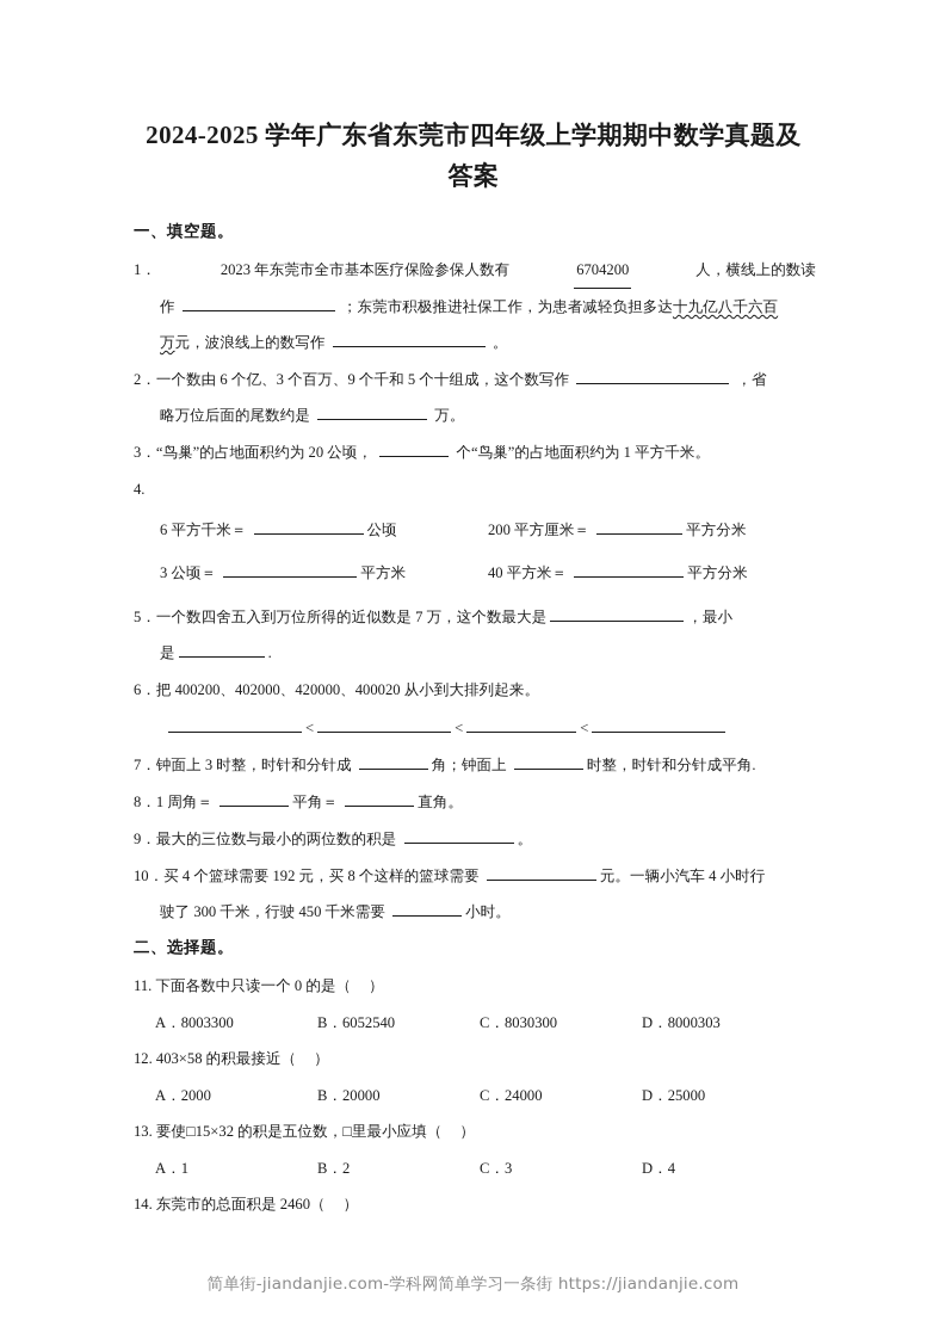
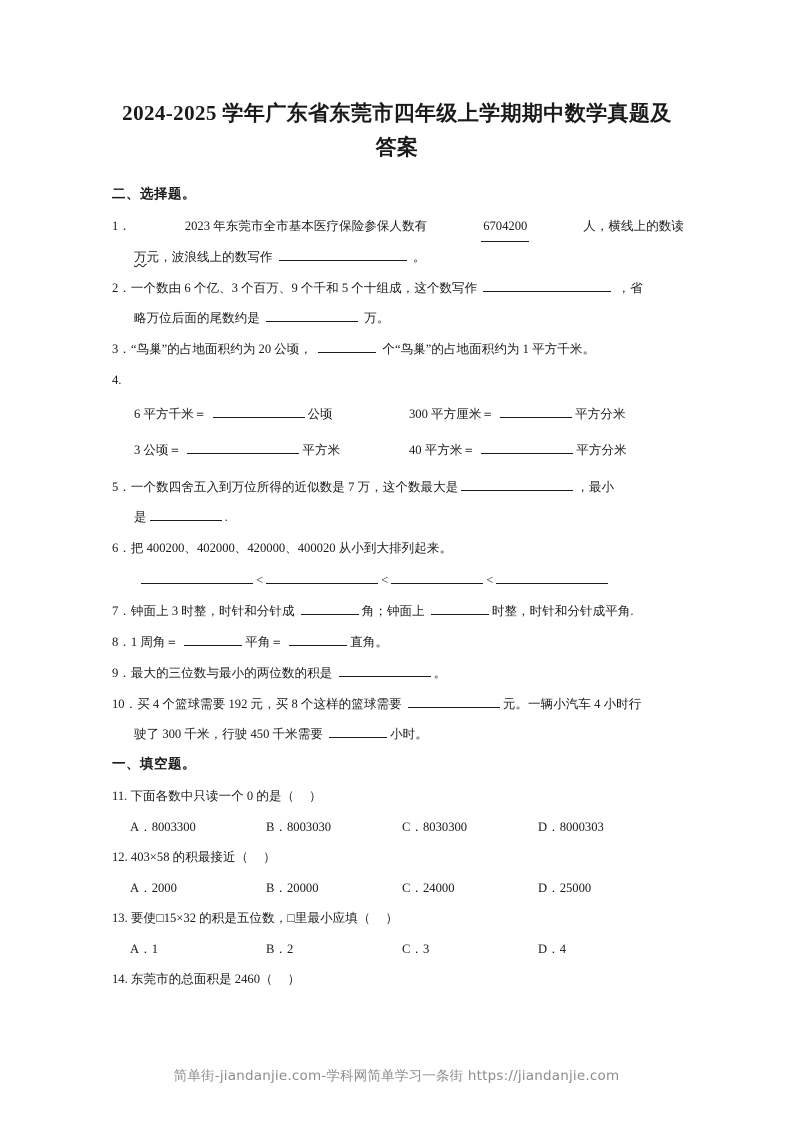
  2024-2025 学年广东省东莞市四年级上学期期中数学真题及答案
- 一、填空题。
+ 二、选择题。
  1．
  2023 年东莞市全市基本医疗保险参保人数有
  6704200
  人，横线上的数读
- 作 ；东莞市积极推进社保工作，为患者减轻负担多达十九亿八千六百
  万元，波浪线上的数写作 。
  2．一个数由 6 个亿、3 个百万、9 个千和 5 个十组成，这个数写作 ，省
  略万位后面的尾数约是 万。
  3．“鸟巢”的占地面积约为 20 公顷， 个“鸟巢”的占地面积约为 1 平方千米。
  4.
  6 平方千米＝ 公顷
- 200 平方厘米＝ 平方分米
+ 300 平方厘米＝ 平方分米
  3 公顷＝ 平方米
  40 平方米＝ 平方分米
  5．一个数四舍五入到万位所得的近似数是 7 万，这个数最大是 ，最小
  是 .
  6．把 400200、402000、420000、400020 从小到大排列起来。
  < < <
  7．钟面上 3 时整，时针和分针成 角；钟面上 时整，时针和分针成平角.
  8．1 周角＝ 平角＝ 直角。
  9．最大的三位数与最小的两位数的积是 。
  10．买 4 个篮球需要 192 元，买 8 个这样的篮球需要 元。一辆小汽车 4 小时行
  驶了 300 千米，行驶 450 千米需要 小时。
- 二、选择题。
+ 一、填空题。
  11. 下面各数中只读一个 0 的是（ ）
  A．8003300
- B．6052540
+ B．8003030
  C．8030300
  D．8000303
  12. 403×58 的积最接近（ ）
  A．2000
  B．20000
  C．24000
  D．25000
  13. 要使□15×32 的积是五位数，□里最小应填（ ）
  A．1
  B．2
  C．3
  D．4
  14. 东莞市的总面积是 2460（ ）
  简单街-jiandanjie.com-学科网简单学习一条街 https://jiandanjie.com
